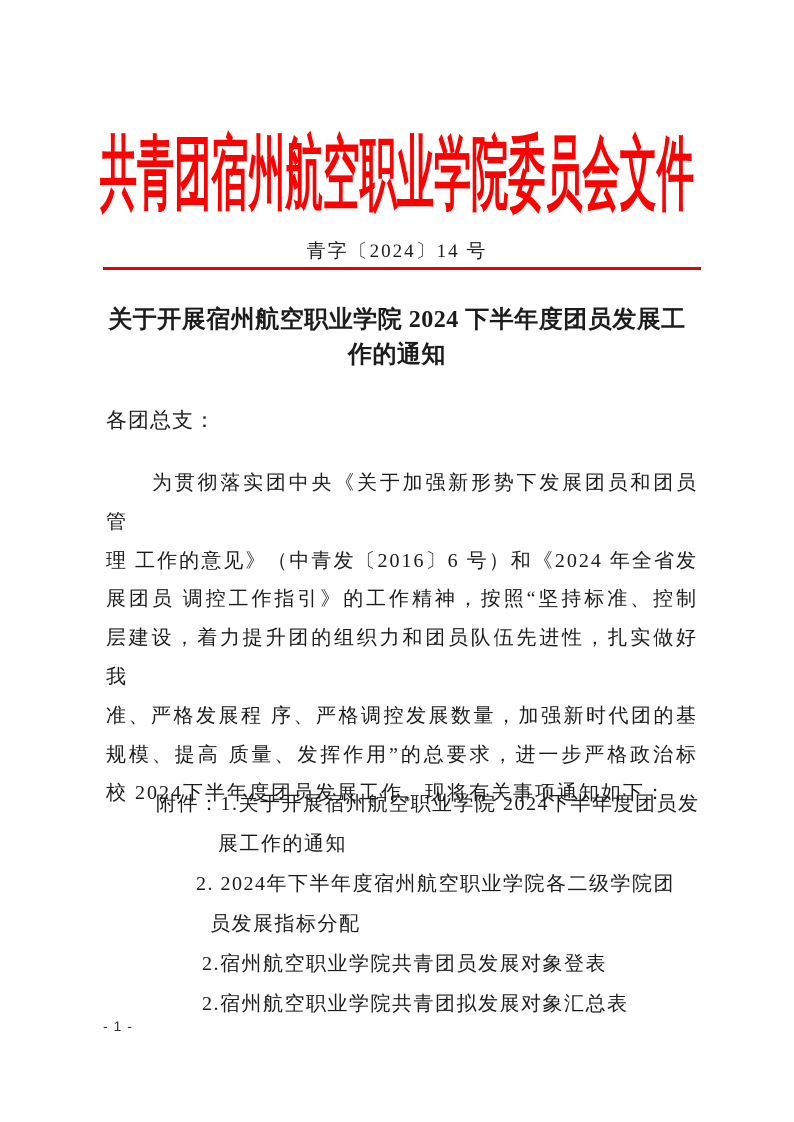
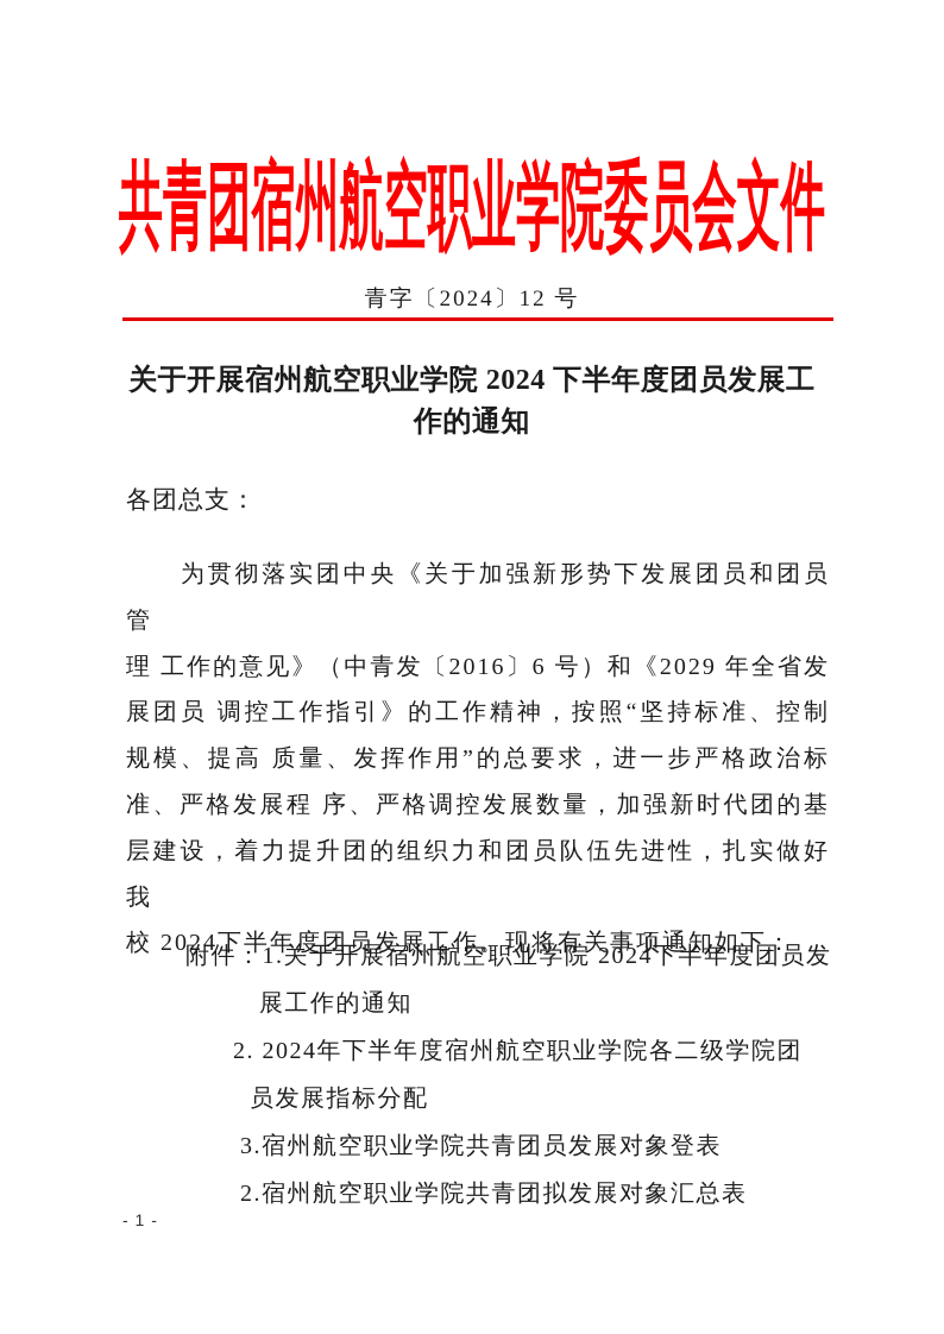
  共青团宿州航空职业学院委员会文件
- 青字〔2024〕14 号
+ 青字〔2024〕12 号
  关于开展宿州航空职业学院 2024 下半年度团员发展工
  作的通知
  各团总支：
  为贯彻落实团中央《关于加强新形势下发展团员和团员管
- 理 工作的意见》（中青发〔2016〕6 号）和《2024 年全省发
+ 理 工作的意见》（中青发〔2016〕6 号）和《2029 年全省发
  展团员 调控工作指引》的工作精神，按照“坚持标准、控制
- 层建设，着力提升团的组织力和团员队伍先进性，扎实做好我
+ 规模、提高 质量、发挥作用”的总要求，进一步严格政治标
  准、严格发展程 序、严格调控发展数量，加强新时代团的基
- 规模、提高 质量、发挥作用”的总要求，进一步严格政治标
+ 层建设，着力提升团的组织力和团员队伍先进性，扎实做好我
  校 2024下半年度团员发展工作。现将有关事项通知如下：
  附件：1.关于开展宿州航空职业学院 2024下半年度团员发
  展工作的通知
  2. 2024年下半年度宿州航空职业学院各二级学院团
  员发展指标分配
- 2.宿州航空职业学院共青团员发展对象登表
+ 3.宿州航空职业学院共青团员发展对象登表
  2.宿州航空职业学院共青团拟发展对象汇总表
  - 1 -
